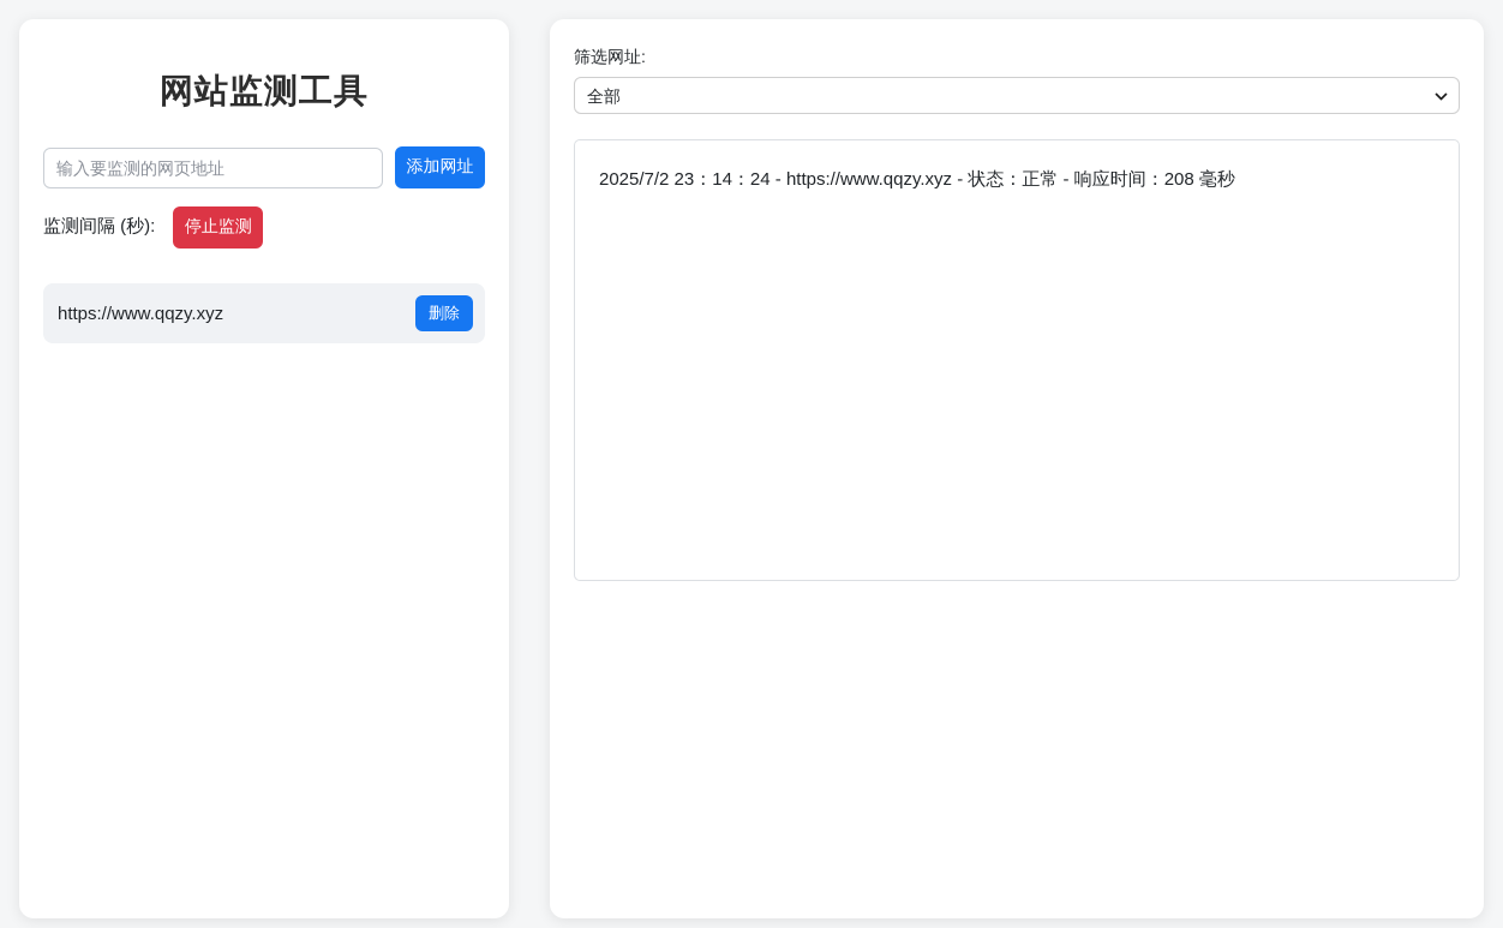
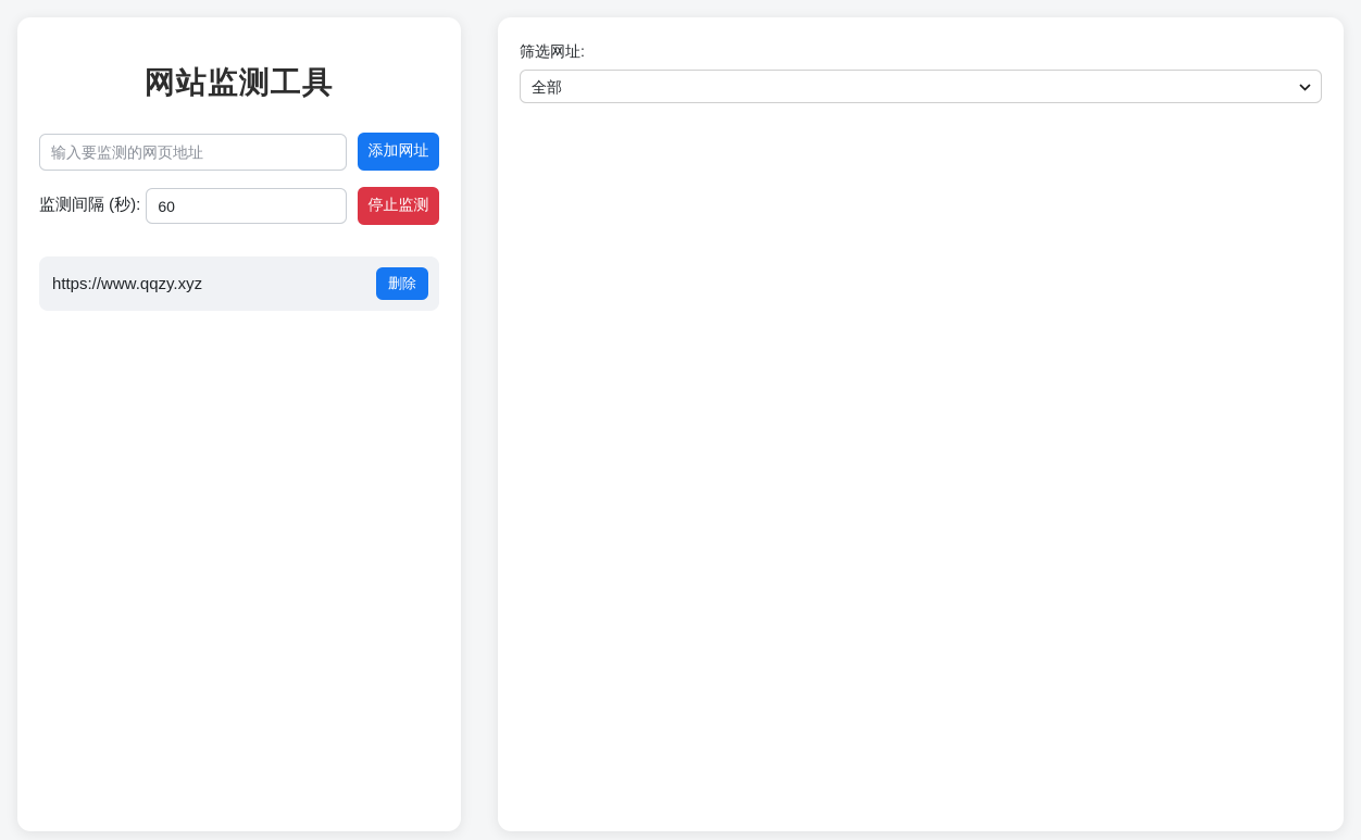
  网站监测工具
  输入要监测的网页地址
  添加网址
  监测间隔 (秒):
+ 60
  停止监测
  https://www.qqzy.xyz
  删除
  筛选网址:
  全部
- 2025/7/2 23：14：24 - https://www.qqzy.xyz - 状态：正常 - 响应时间：208 毫秒
